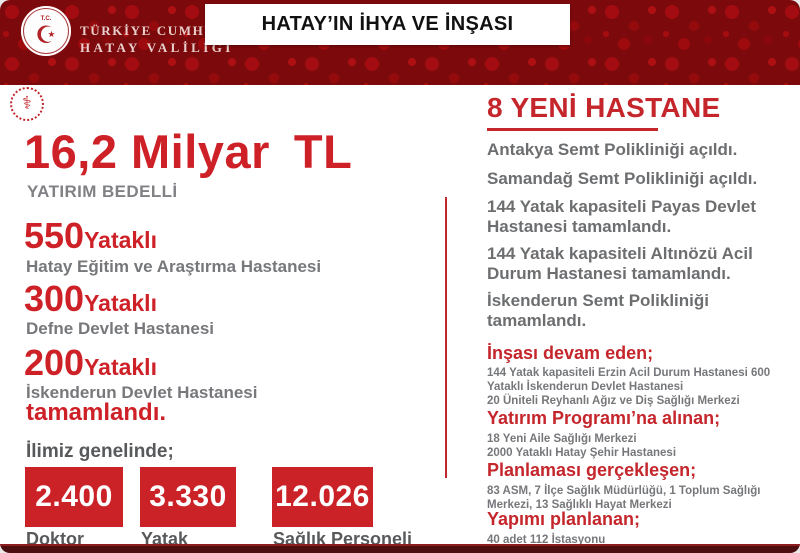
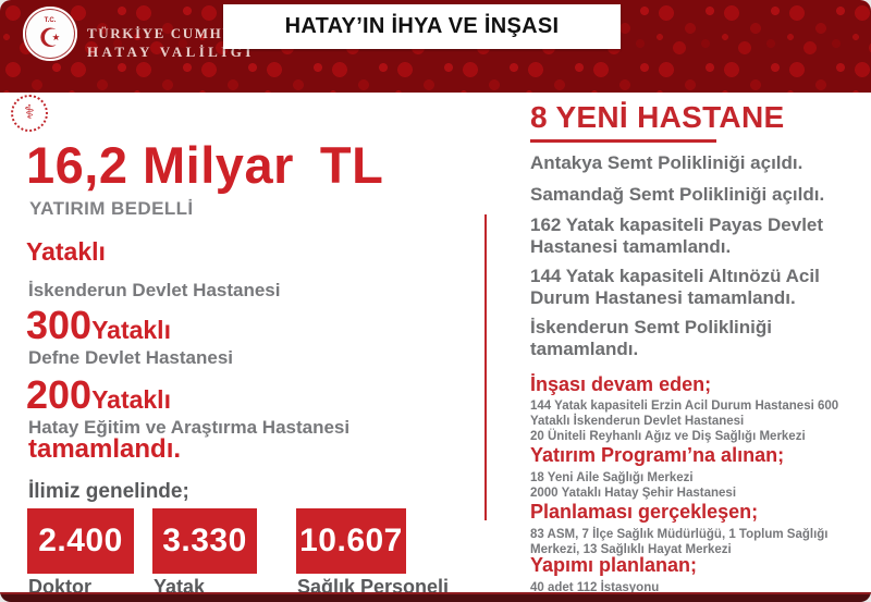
  ☪
  HATAY VALİLİĞİ
  HATAY’IN İHYA VE İNŞASI
  ⚕
  16,2 Milyar TL
  YATIRIM BEDELLİ
- 550
  Yataklı
- Hatay Eğitim ve Araştırma Hastanesi
+ İskenderun Devlet Hastanesi
  300
  Yataklı
  Defne Devlet Hastanesi
  200
  Yataklı
- İskenderun Devlet Hastanesi
+ Hatay Eğitim ve Araştırma Hastanesi
  tamamlandı.
  İlimiz genelinde;
  2.400
  3.330
- 12.026
+ 10.607
  Doktor
  Yatak
  Sağlık Personeli
  8 YENİ HASTANE
  Antakya Semt Polikliniği açıldı.
  Samandağ Semt Polikliniği açıldı.
- 144 Yatak kapasiteli Payas Devlet Hastanesi tamamlandı.
+ 162 Yatak kapasiteli Payas Devlet Hastanesi tamamlandı.
  144 Yatak kapasiteli Altınözü Acil Durum Hastanesi tamamlandı.
  İskenderun Semt Polikliniği tamamlandı.
  İnşası devam eden;
  144 Yatak kapasiteli Erzin Acil Durum Hastanesi 600 Yataklı İskenderun Devlet Hastanesi
  20 Üniteli Reyhanlı Ağız ve Diş Sağlığı Merkezi
  Yatırım Programı’na alınan;
  18 Yeni Aile Sağlığı Merkezi
  2000 Yataklı Hatay Şehir Hastanesi
  Planlaması gerçekleşen;
  83 ASM, 7 İlçe Sağlık Müdürlüğü, 1 Toplum Sağlığı Merkezi, 13 Sağlıklı Hayat Merkezi
  Yapımı planlanan;
  40 adet 112 İstasyonu
